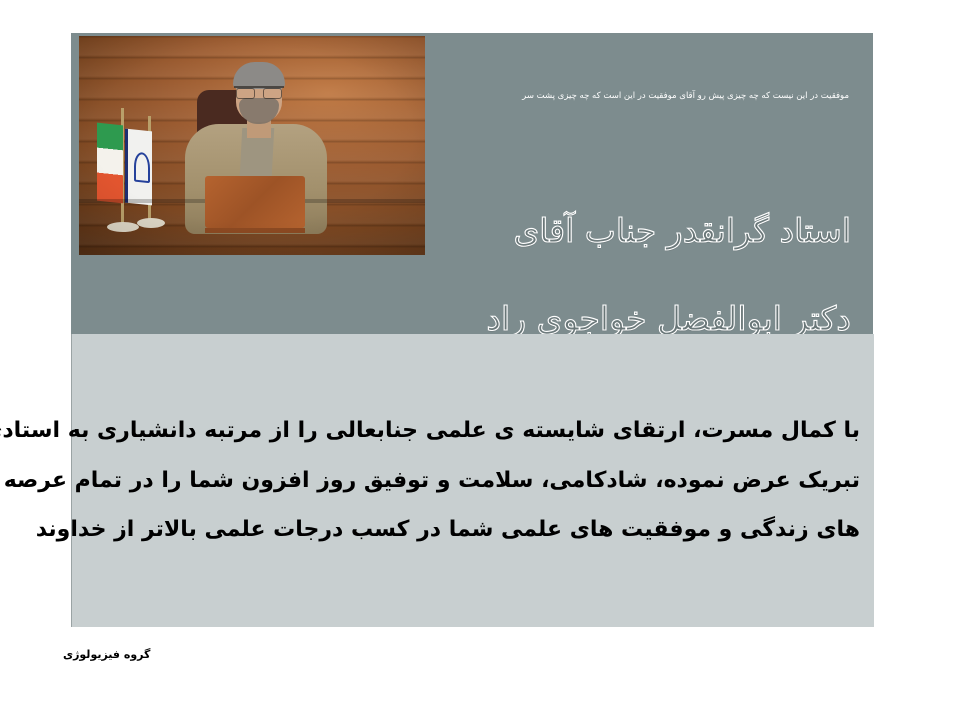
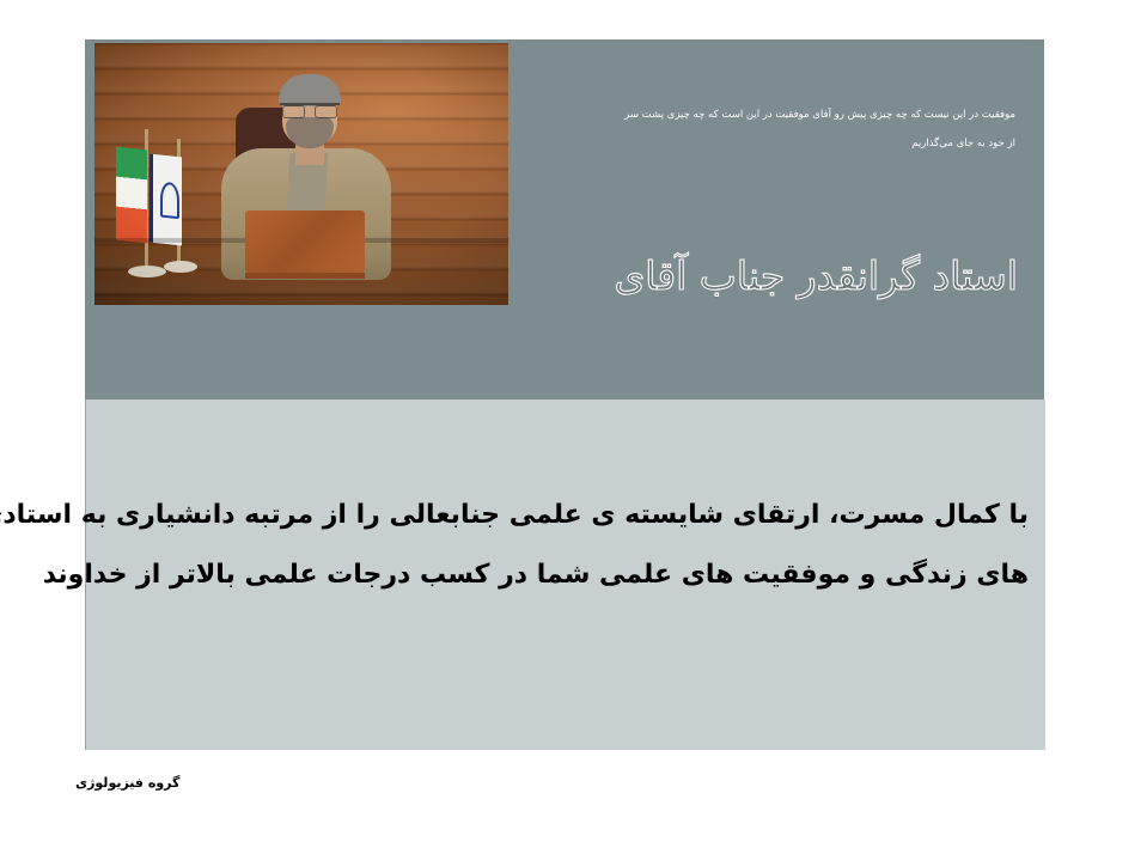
  موفقیت در این نیست که چه چیزی پیش رو آقای موفقیت در این است که چه چیزی پشت سر
+ از خود به جای می‌گذاریم
  استاد گرانقدر جناب آقای
- دکتر ابوالفضل خواجوی راد
  با کمال مسرت، ارتقای شایسته ی علمی جنابعالی را از مرتبه دانشیاری به استاد
- تبریک عرض نموده، شادکامی، سلامت و توفیق روز افزون شما را در تمام عرصه
  های زندگی و موفقیت های علمی شما در کسب درجات علمی بالاتر از خداوند
  گروه فیزیولوژی
